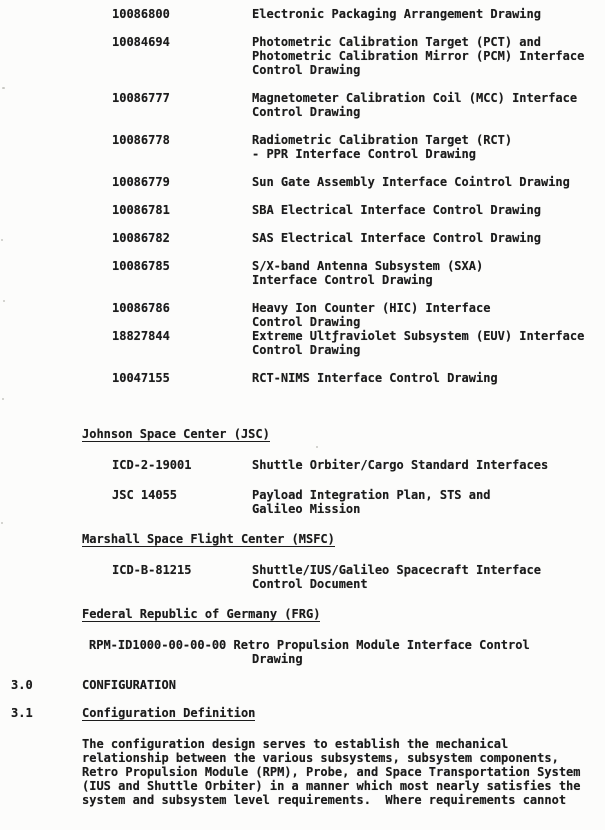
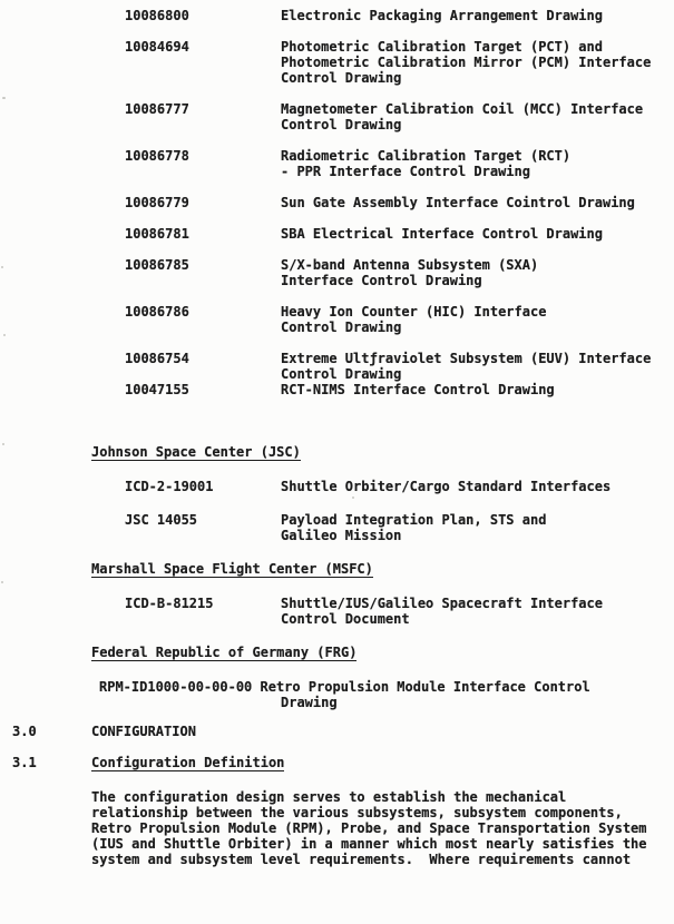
  10086800
  Electronic Packaging Arrangement Drawing
  10084694
  Photometric Calibration Target (PCT) and
  Photometric Calibration Mirror (PCM) Interface
  Control Drawing
  10086777
  Magnetometer Calibration Coil (MCC) Interface
  Control Drawing
  10086778
  Radiometric Calibration Target (RCT)
  - PPR Interface Control Drawing
  10086779
  Sun Gate Assembly Interface Cointrol Drawing
  10086781
  SBA Electrical Interface Control Drawing
- 10086782
- SAS Electrical Interface Control Drawing
  10086785
  S/X-band Antenna Subsystem (SXA)
  Interface Control Drawing
  10086786
  Heavy Ion Counter (HIC) Interface
  Control Drawing
- 18827844
+ 10086754
  Extreme Ultƒraviolet Subsystem (EUV) Interface
  Control Drawing
  10047155
  RCT-NIMS Interface Control Drawing
  Johnson Space Center (JSC)
  ICD-2-19001
  Shuttle Orbiter/Cargo Standard Interfaces
  JSC 14055
  Payload Integration Plan, STS and
  Galileo Mission
  Marshall Space Flight Center (MSFC)
  ICD-B-81215
  Shuttle/IUS/Galileo Spacecraft Interface
  Control Document
  Federal Republic of Germany (FRG)
  RPM-ID1000-00-00-00 Retro Propulsion Module Interface Control
  Drawing
  3.0
  CONFIGURATION
  3.1
  Configuration Definition
  The configuration design serves to establish the mechanical
  relationship between the various subsystems, subsystem components,
  Retro Propulsion Module (RPM), Probe, and Space Transportation System
  (IUS and Shuttle Orbiter) in a manner which most nearly satisfies the
  system and subsystem level requirements. Where requirements cannot
